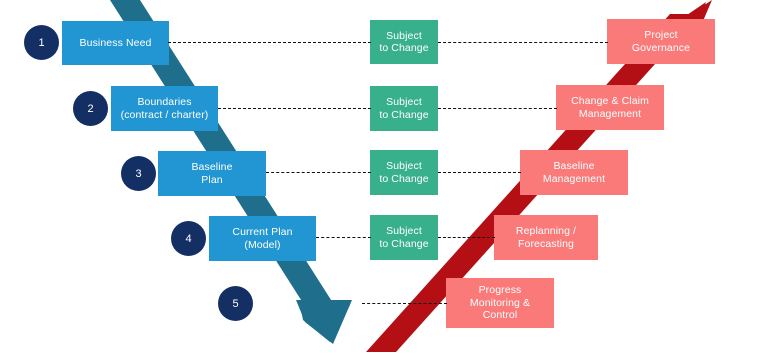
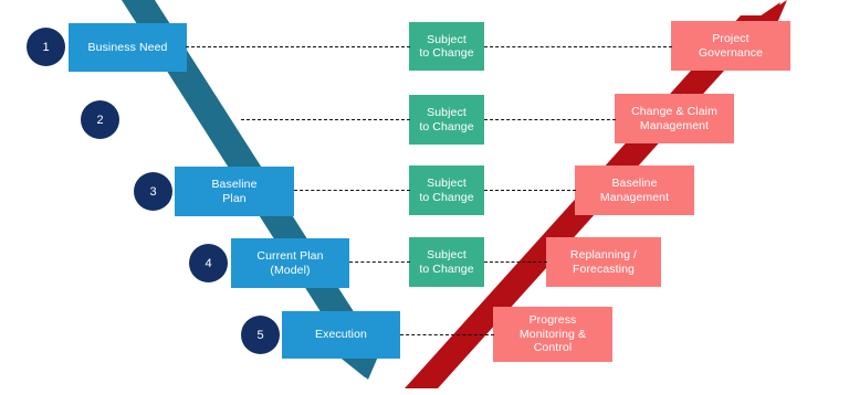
  1
  Business Need
  2
- Boundaries
- (contract / charter)
  3
  Baseline
  Plan
  4
  Current Plan
  (Model)
  5
+ Execution
  Subject
  to Change
  Subject
  to Change
  Subject
  to Change
  Subject
  to Change
  Project
  Governance
  Change & Claim
  Management
  Baseline
  Management
  Replanning /
  Forecasting
  Progress
  Monitoring &
  Control
